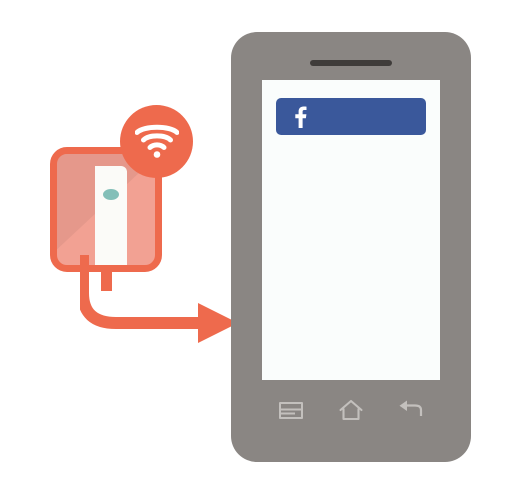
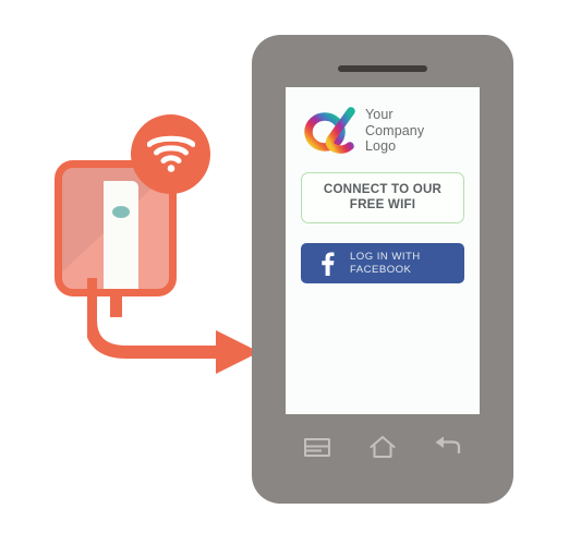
+ Your
+ Company
+ Logo
+ CONNECT TO OUR
+ FREE WIFI
+ LOG IN WITH
+ FACEBOOK
